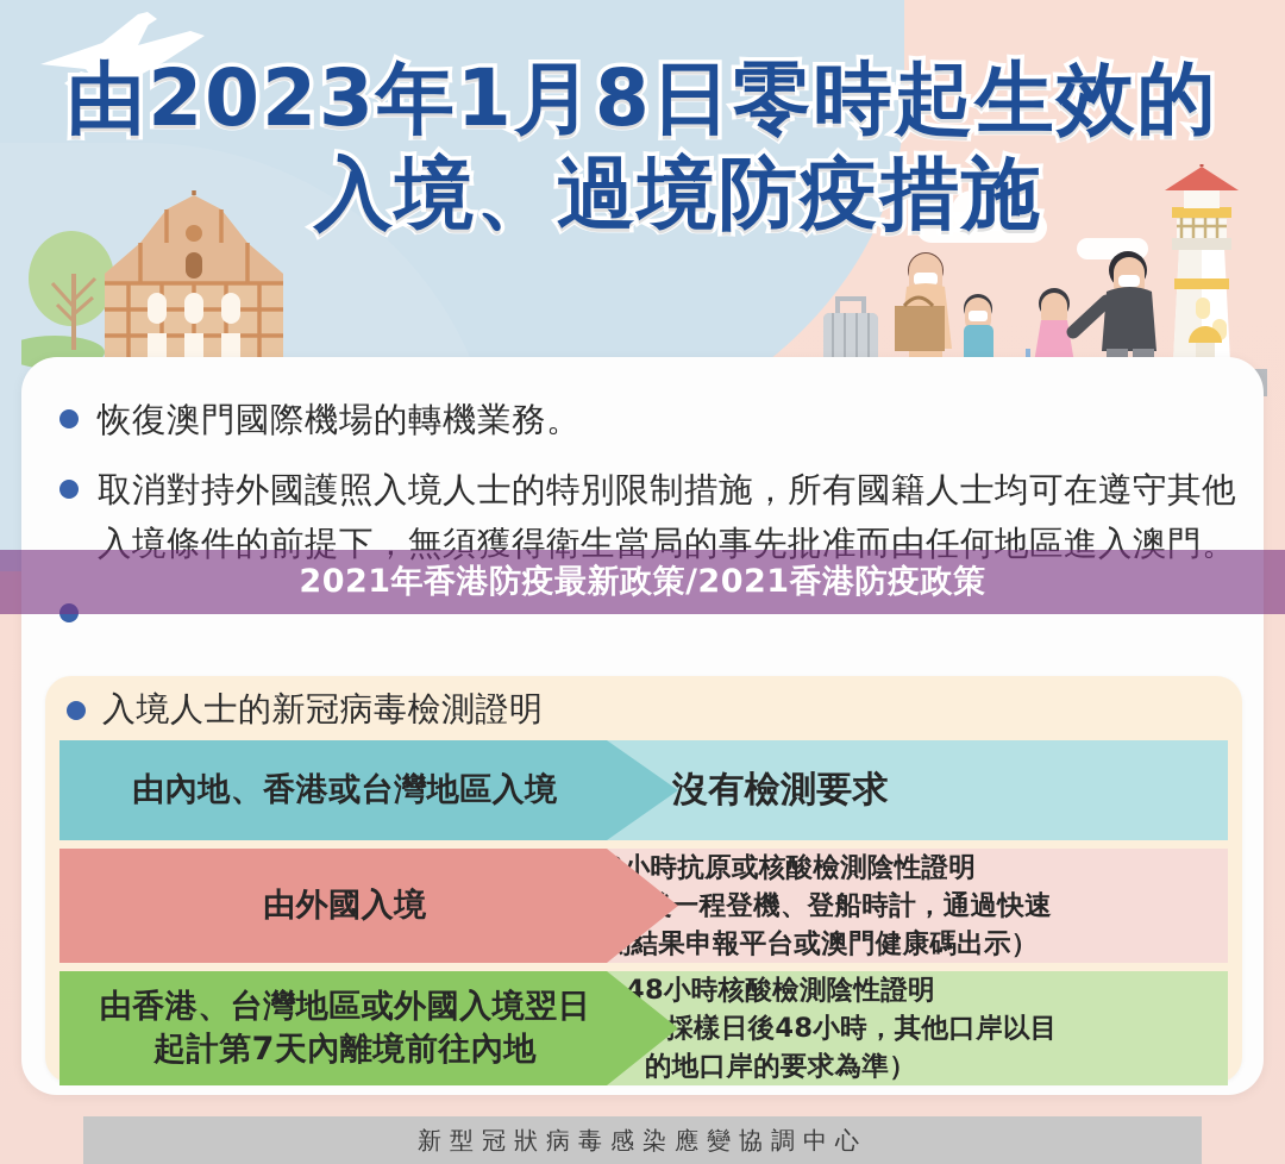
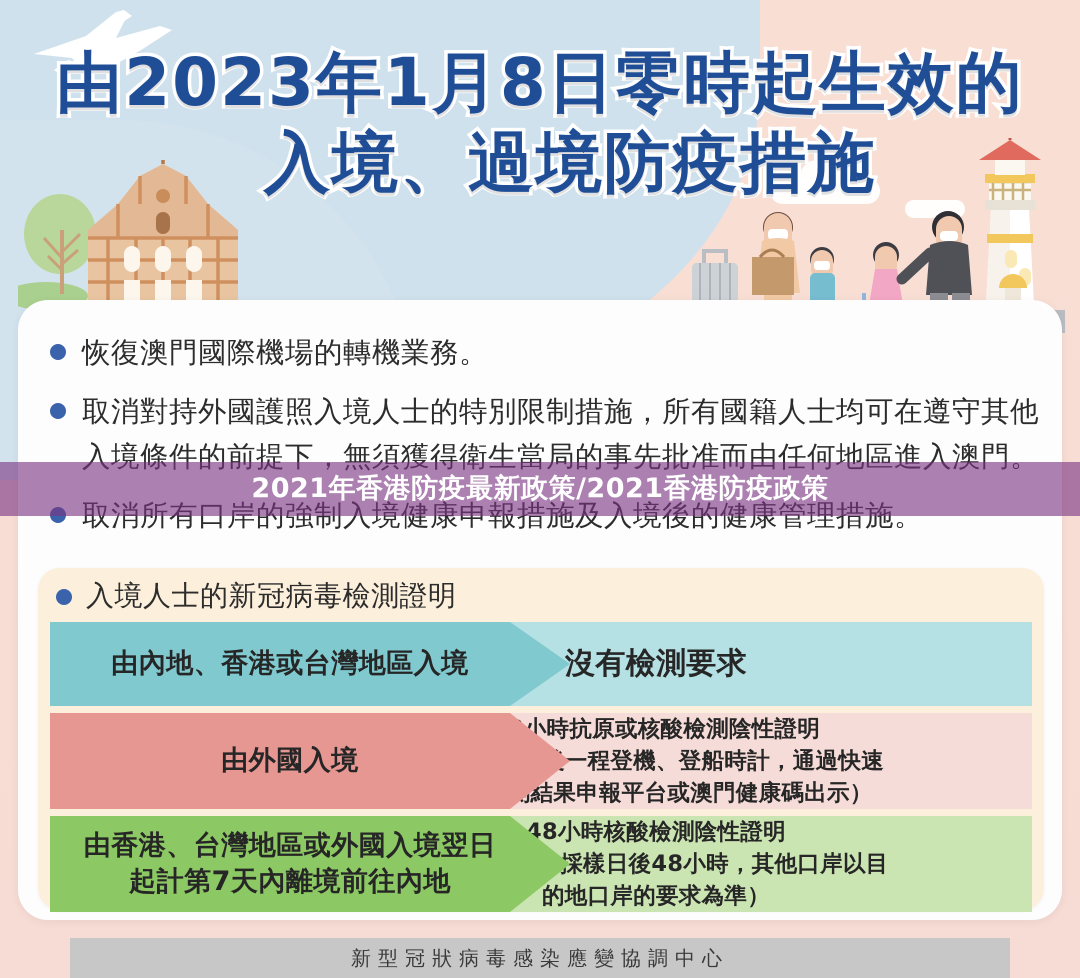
  由2023年1月8日零時起生效的
  入境、過境防疫措施
  恢復澳門國際機場的轉機業務。
  取消對持外國護照入境人士的特別限制措施，所有國籍人士均可在遵守其他入境條件的前提下，無須獲得衛生當局的事先批准而由任何地區進入澳門。
+ 取消所有口岸的強制入境健康申報措施及入境後的健康管理措施。
  入境人士的新冠病毒檢測證明
  沒有檢測要求
  由內地、香港或台灣地區入境
  小時抗原或核酸檢測陰性證明
  一程登機、登船時計，通過快速
  結果申報平台或澳門健康碼出示）
  由外國入境
  48小時核酸檢測陰性證明
  採樣日後48小時，其他口岸以目
  的地口岸的要求為準）
  由香港、台灣地區或外國入境翌日
  起計第7天內離境前往內地
  2021年香港防疫最新政策/2021香港防疫政策
  新型冠狀病毒感染應變協調中心
